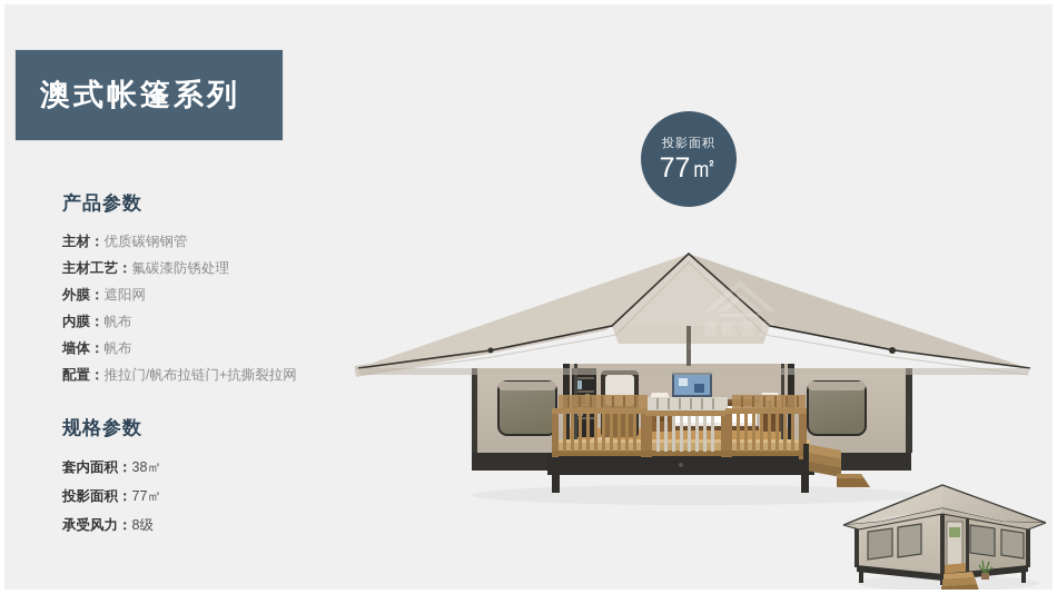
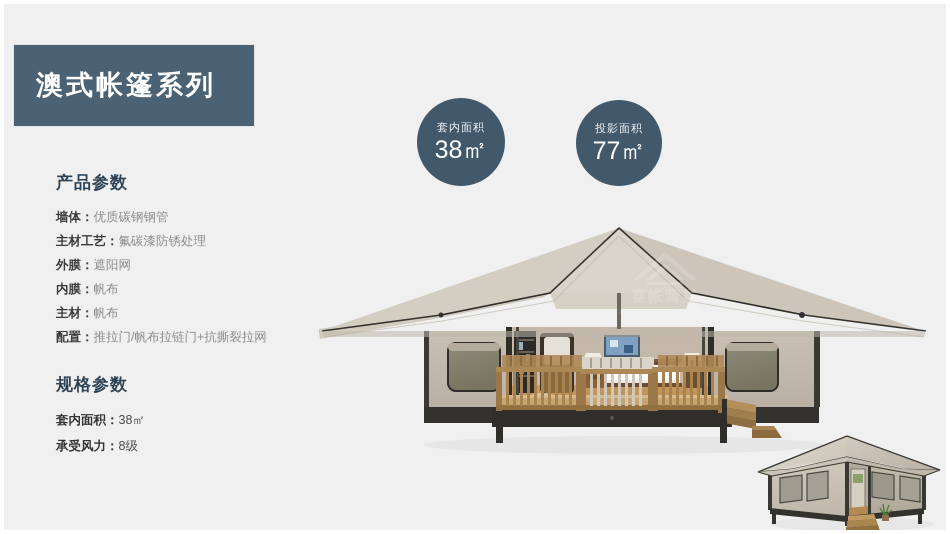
  澳式帐篷系列
  产品参数
- 主材：优质碳钢钢管
+ 墙体：优质碳钢钢管
  主材工艺：氟碳漆防锈处理
  外膜：遮阳网
  内膜：帆布
- 墙体：帆布
+ 主材：帆布
  配置：推拉门/帆布拉链门+抗撕裂拉网
  规格参数
  套内面积：38㎡
- 投影面积：77㎡
  承受风力：8级
+ 套内面积
+ 38㎡
  投影面积
  77㎡
  喜帐营居
  XIZHANG TENT
